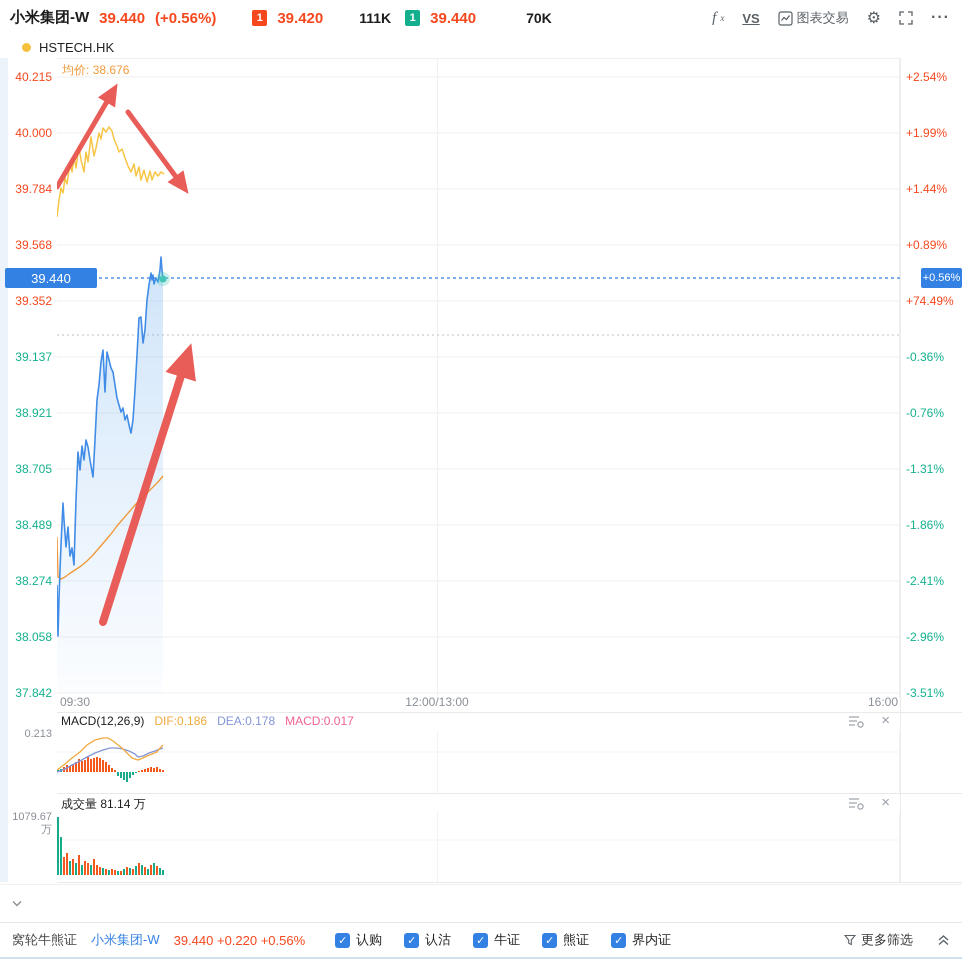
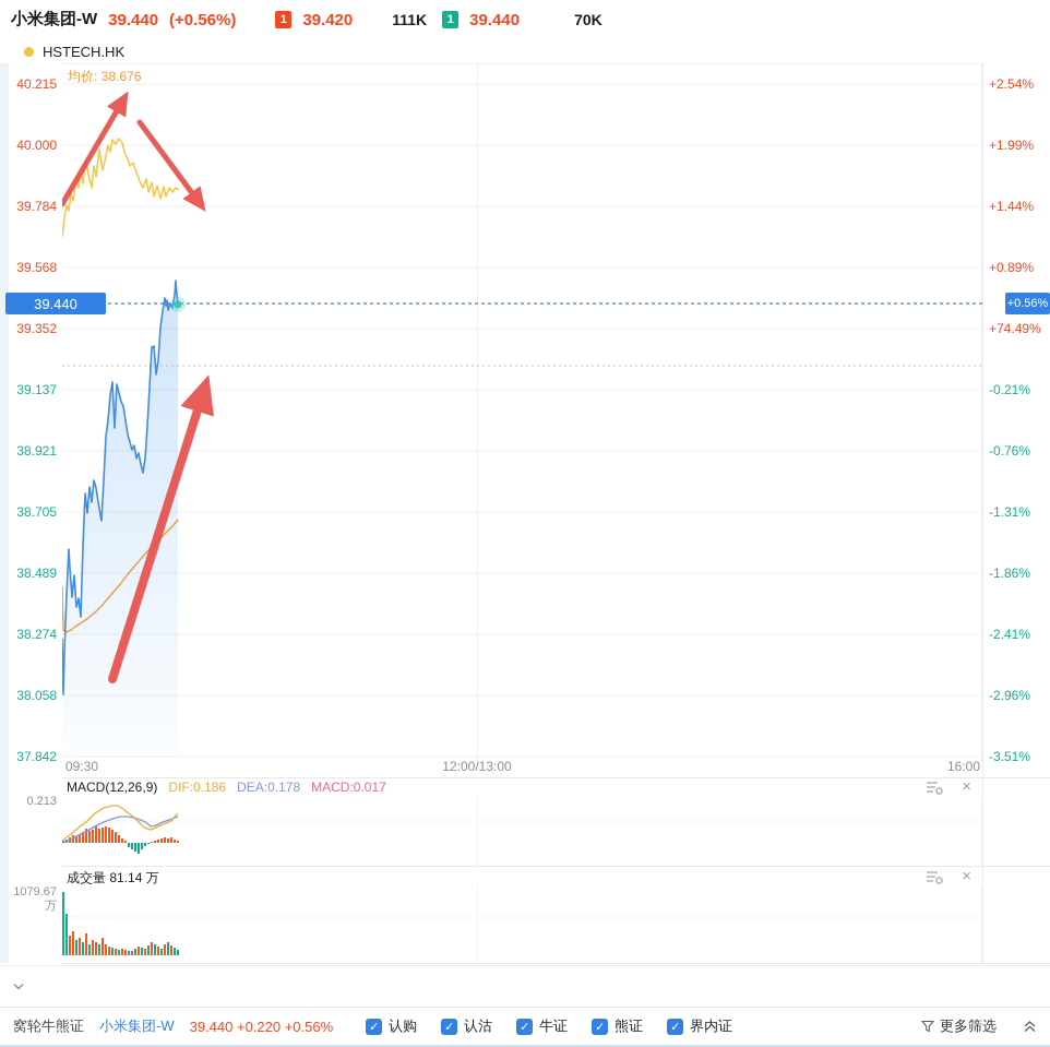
  小米集团-W
  39.440
  (+0.56%)
  1
  39.420
  111K
  1
  39.440
  70K
- f
- x
- VS
- 图表交易
- ⚙
- ···
  HSTECH.HK
  均价: 38.676
  40.215
  40.000
  39.784
  39.568
  39.352
  39.137
  38.921
  38.705
  38.489
  38.274
  38.058
  37.842
  +2.54%
  +1.99%
  +1.44%
  +0.89%
  +74.49%
- -0.36%
+ -0.21%
  -0.76%
  -1.31%
  -1.86%
  -2.41%
  -2.96%
  -3.51%
  39.440
  +0.56%
  09:30
  12:00/13:00
  16:00
  MACD(12,26,9)
  DIF:0.186
  DEA:0.178
  MACD:0.017
  ×
  0.213
  成交量 81.14 万
  ×
  1079.67 万
  窝轮牛熊证
  小米集团-W
  39.440 +0.220 +0.56%
  ✓
  认购
  ✓
  认沽
  ✓
  牛证
  ✓
  熊证
  ✓
  界内证
  更多筛选
